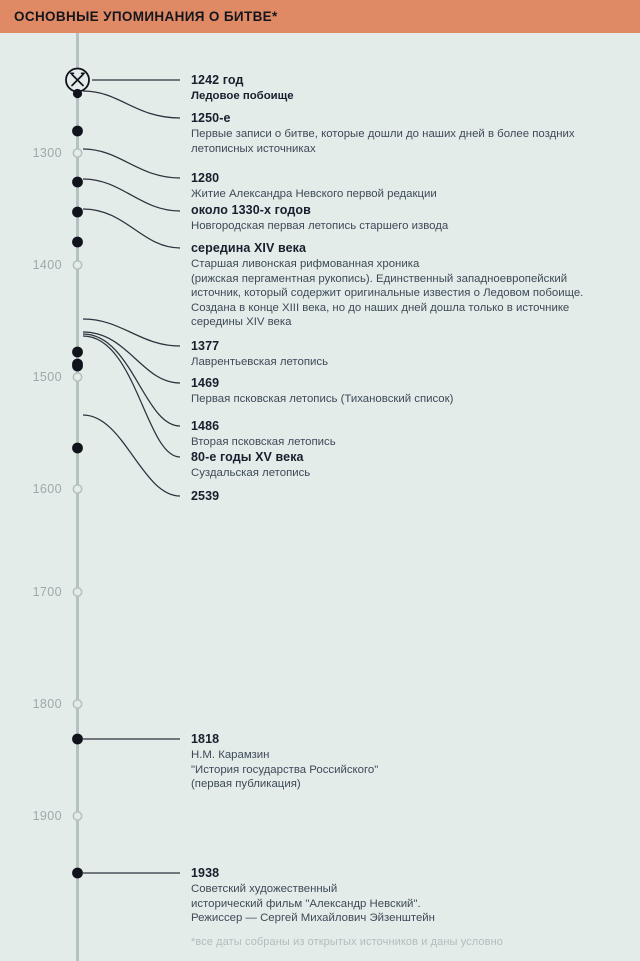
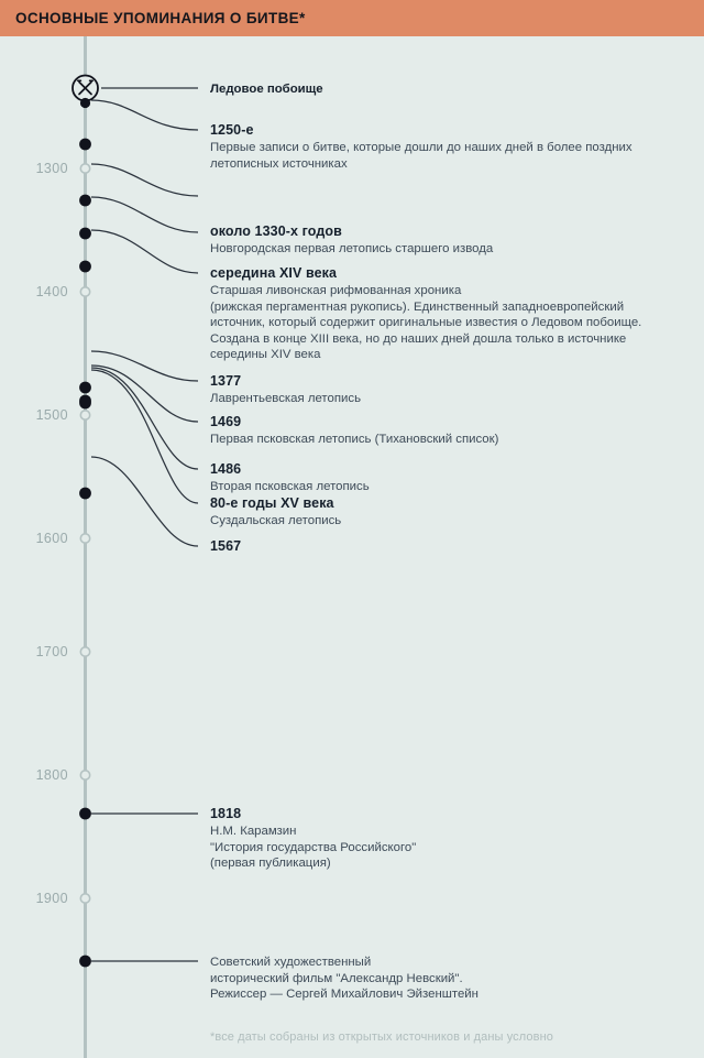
  ОСНОВНЫЕ УПОМИНАНИЯ О БИТВЕ*
  1300
  1400
  1500
  1600
  1700
  1800
  1900
- 1242 год
  Ледовое побоище
  1250-е
  Первые записи о битве, которые дошли до наших дней в более поздних
  летописных источниках
- 1280
- Житие Александра Невского первой редакции
  около 1330-х годов
  Новгородская первая летопись старшего извода
  середина XIV века
  Старшая ливонская рифмованная хроника
  (рижская пергаментная рукопись). Единственный западноевропейский
  источник, который содержит оригинальные известия о Ледовом побоище.
  Создана в конце XIII века, но до наших дней дошла только в источнике
  середины XIV века
  1377
  Лаврентьевская летопись
  1469
  Первая псковская летопись (Тихановский список)
  1486
  Вторая псковская летопись
  80-е годы XV века
  Суздальская летопись
- 2539
+ 1567
  1818
  Н.М. Карамзин
  "История государства Российского"
  (первая публикация)
- 1938
  Советский художественный
  исторический фильм "Александр Невский".
  Режиссер — Сергей Михайлович Эйзенштейн
  *все даты собраны из открытых источников и даны условно
